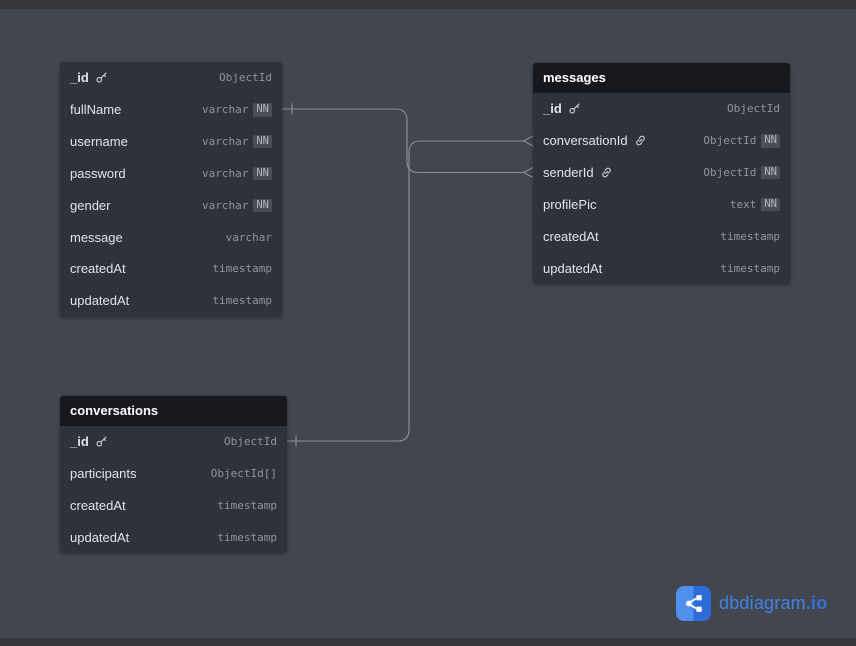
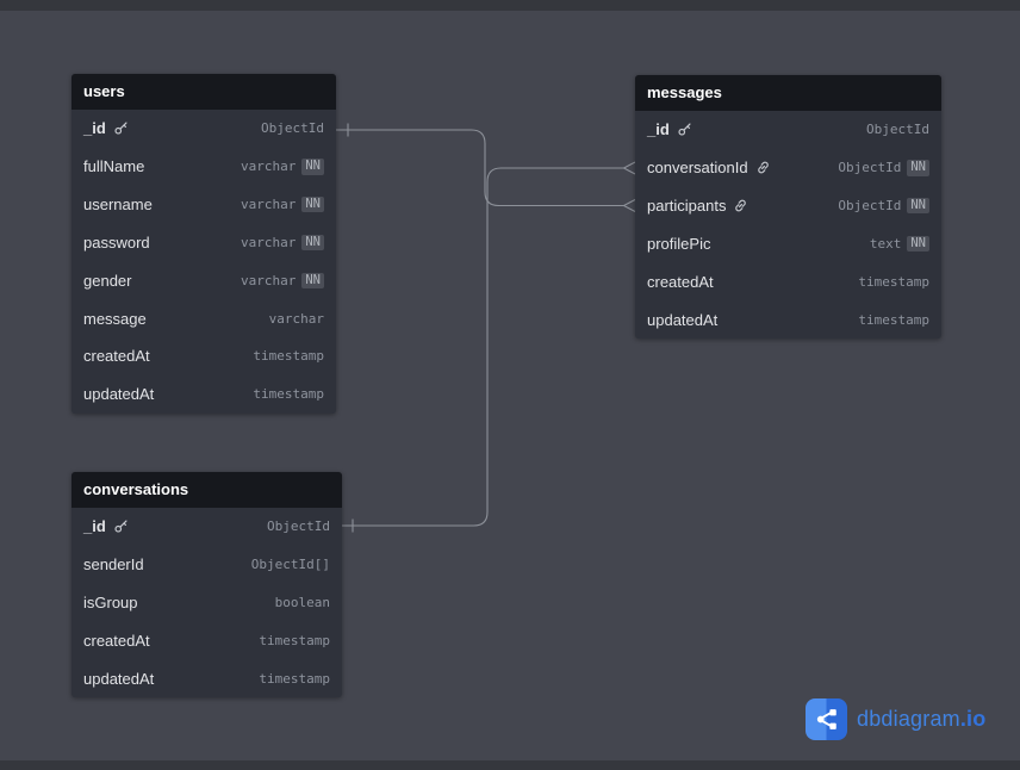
+ users
  _id
  ObjectId
  fullName
  varchar
  NN
  username
  varchar
  NN
  password
  varchar
  NN
  gender
  varchar
  NN
  message
  varchar
  createdAt
  timestamp
  updatedAt
  timestamp
  messages
  _id
  ObjectId
  conversationId
  ObjectId
  NN
- senderId
+ participants
  ObjectId
  NN
  profilePic
  text
  NN
  createdAt
  timestamp
  updatedAt
  timestamp
  conversations
  _id
  ObjectId
- participants
+ senderId
  ObjectId[]
+ isGroup
+ boolean
  createdAt
  timestamp
  updatedAt
  timestamp
  dbdiagram.io
